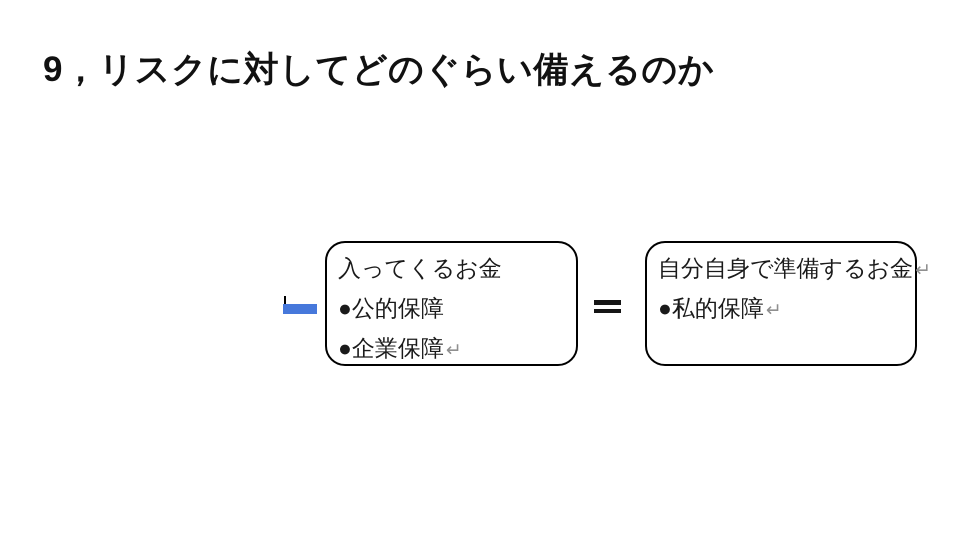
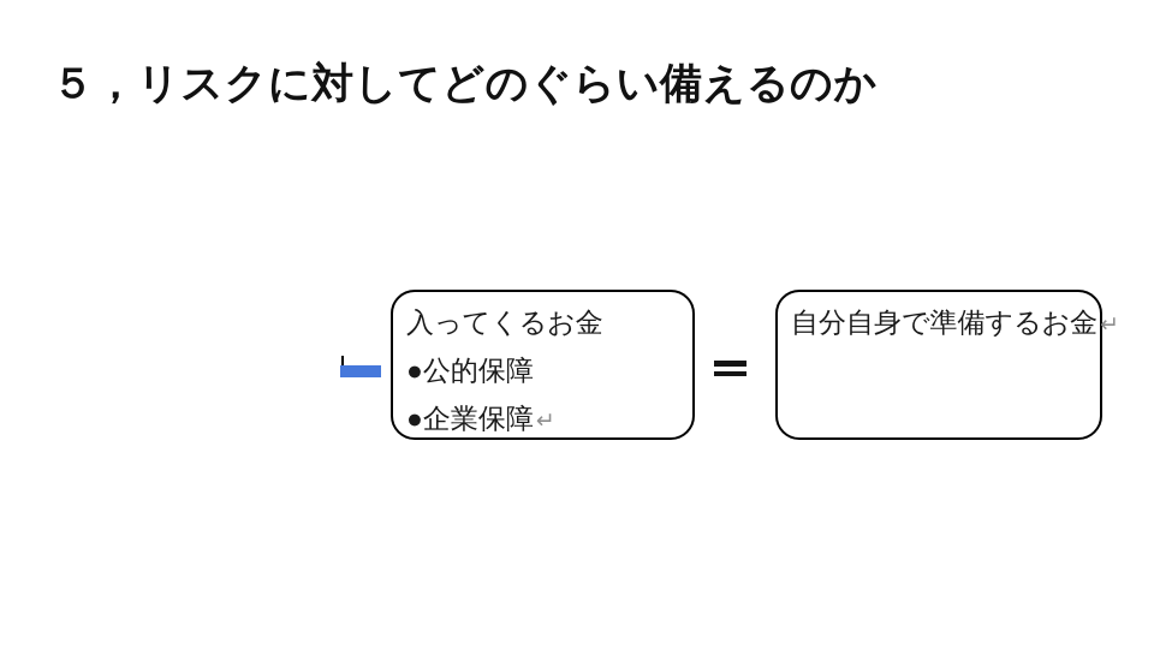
- 9，リスクに対してどのぐらい備えるのか
+ ５，リスクに対してどのぐらい備えるのか
  入ってくるお金
  ●公的保障
  ●企業保障↵
  自分自身で準備するお金↵
- ●私的保障↵
